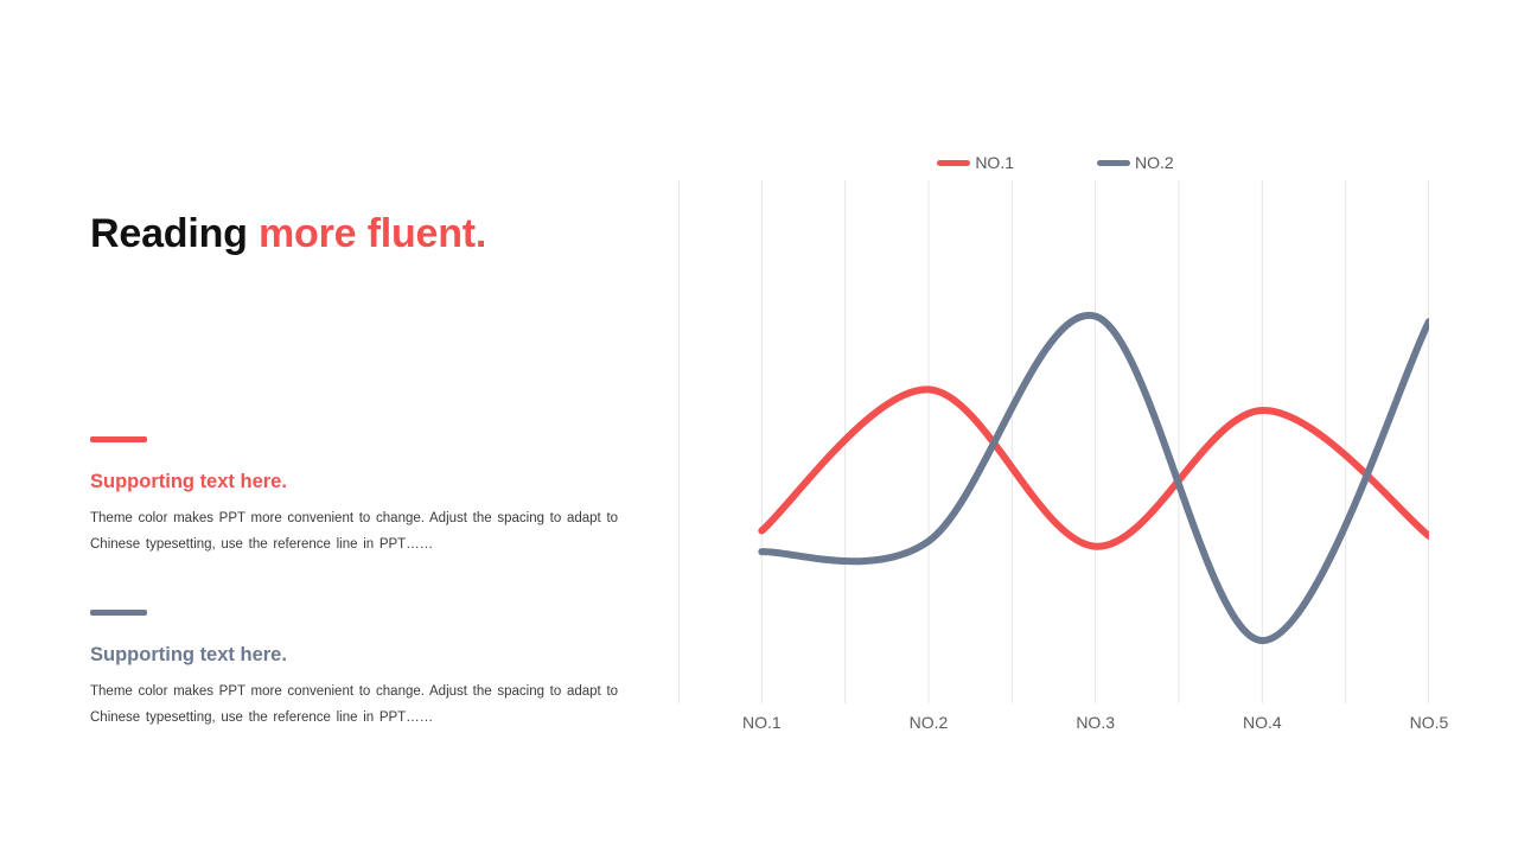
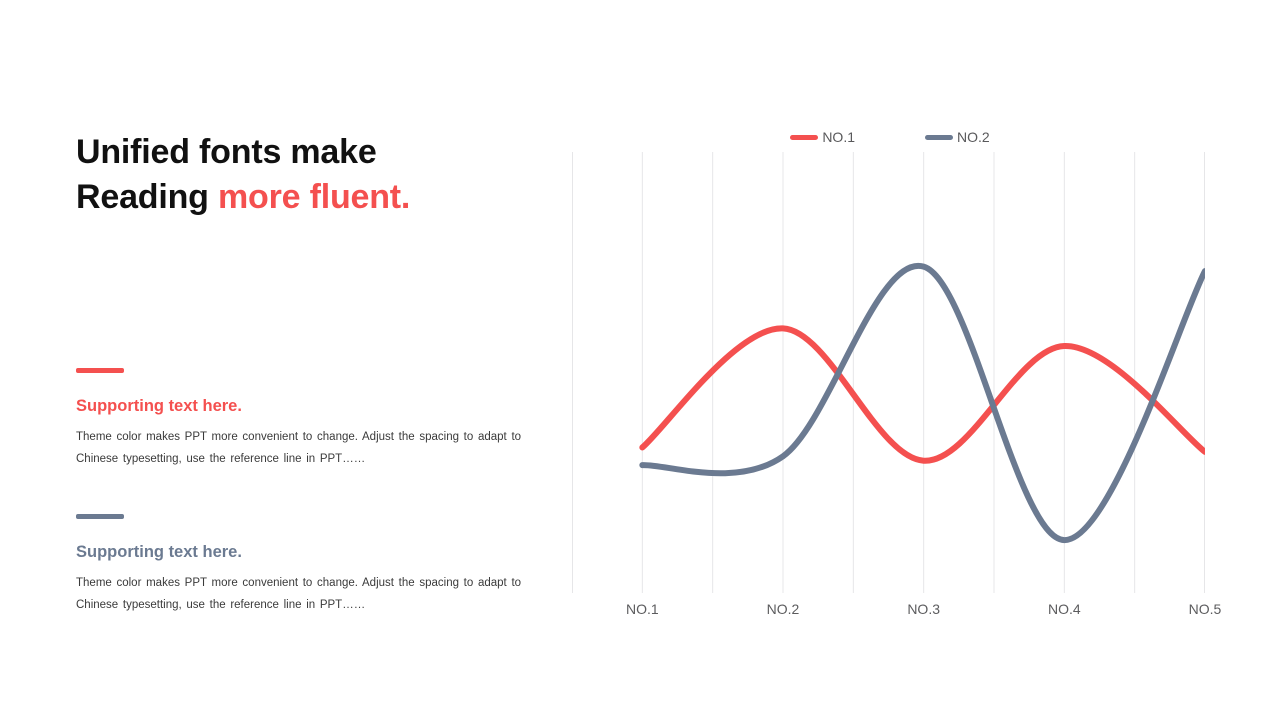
+ Unified fonts make
  Reading more fluent.
  Supporting text here.
  Theme color makes PPT more convenient to change. Adjust the spacing to adapt to Chinese typesetting, use the reference line in PPT……
  Supporting text here.
  Theme color makes PPT more convenient to change. Adjust the spacing to adapt to Chinese typesetting, use the reference line in PPT……
  NO.1
  NO.2
  NO.1
  NO.2
  NO.3
  NO.4
  NO.5
